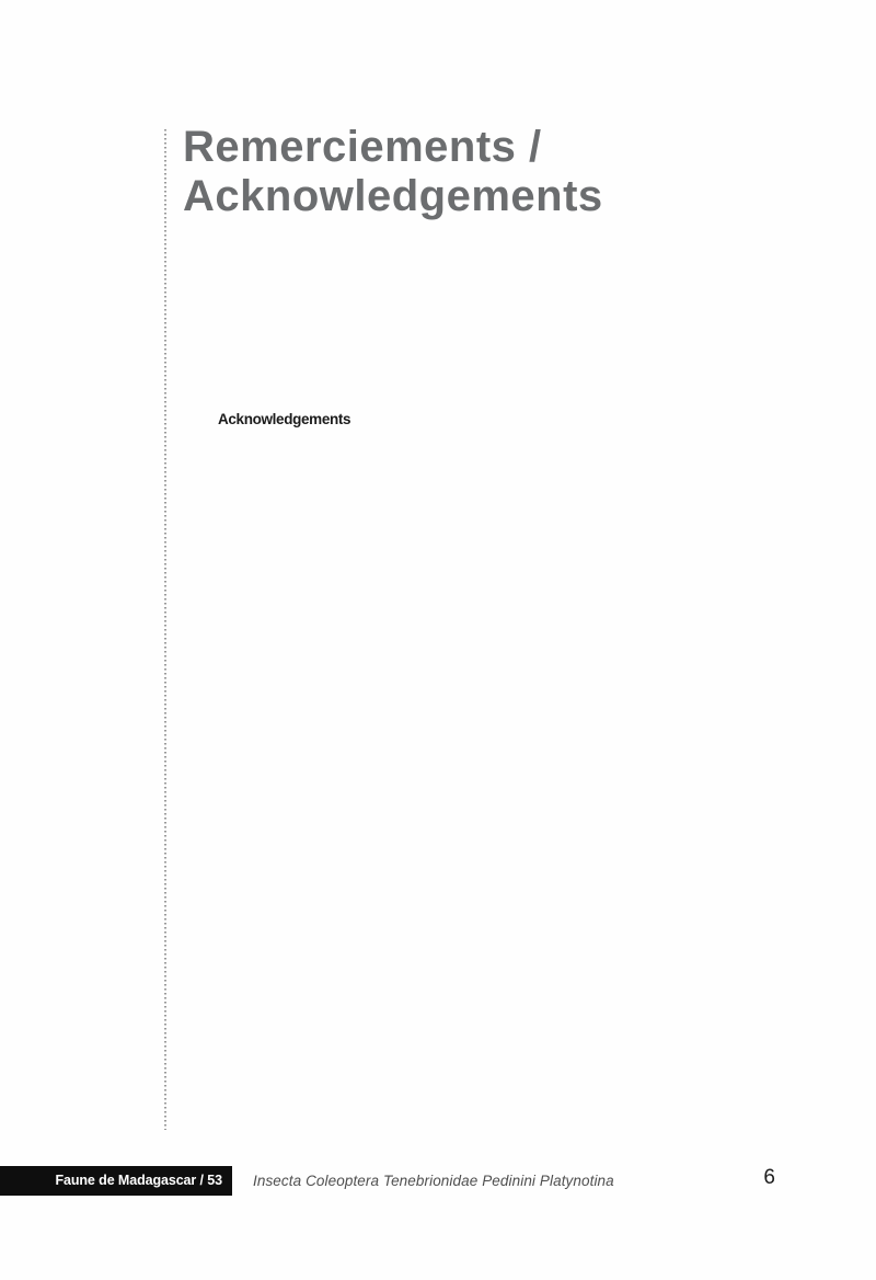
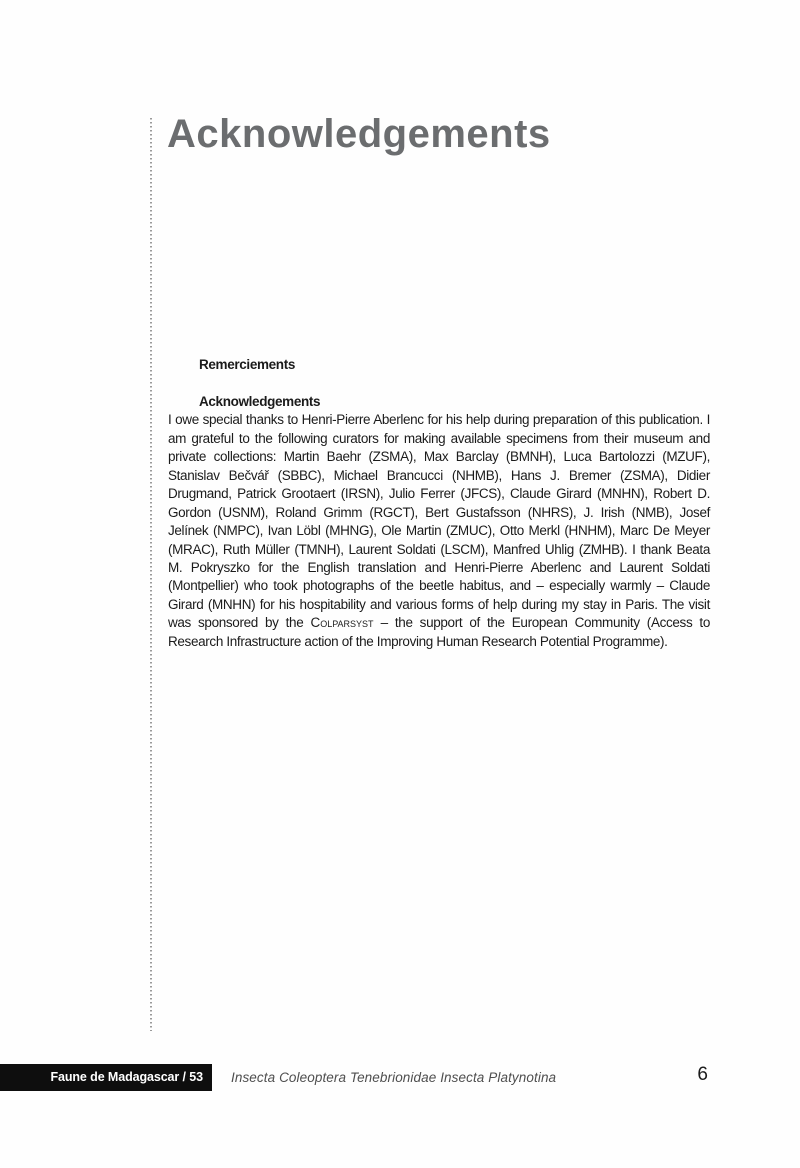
- Remerciements /
  Acknowledgements
+ Remerciements
  Acknowledgements
+ I owe special thanks to Henri-Pierre Aberlenc for his help during preparation of this publication. I am grateful to the following curators for making available specimens from their museum and private collections: Martin Baehr (ZSMA), Max Barclay (BMNH), Luca Bartolozzi (MZUF), Stanislav Bečvář (SBBC), Michael Brancucci (NHMB), Hans J. Bremer (ZSMA), Didier Drugmand, Patrick Grootaert (IRSN), Julio Ferrer (JFCS), Claude Girard (MNHN), Robert D. Gordon (USNM), Roland Grimm (RGCT), Bert Gustafsson (NHRS), J. Irish (NMB), Josef Jelínek (NMPC), Ivan Löbl (MHNG), Ole Martin (ZMUC), Otto Merkl (HNHM), Marc De Meyer (MRAC), Ruth Müller (TMNH), Laurent Soldati (LSCM), Manfred Uhlig (ZMHB). I thank Beata M. Pokryszko for the English translation and Henri-Pierre Aberlenc and Laurent Soldati (Montpellier) who took photographs of the beetle habitus, and – especially warmly – Claude Girard (MNHN) for his hospitability and various forms of help during my stay in Paris. The visit was sponsored by the Colparsyst – the support of the European Community (Access to Research Infrastructure action of the Improving Human Research Potential Programme).
  Faune de Madagascar / 53
- Insecta Coleoptera Tenebrionidae Pedinini Platynotina
+ Insecta Coleoptera Tenebrionidae Insecta Platynotina
  6
